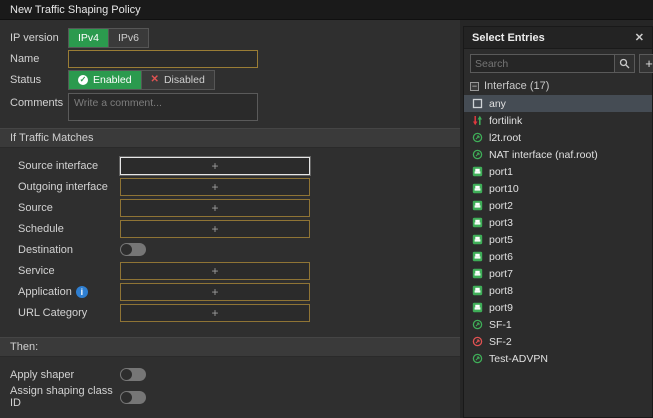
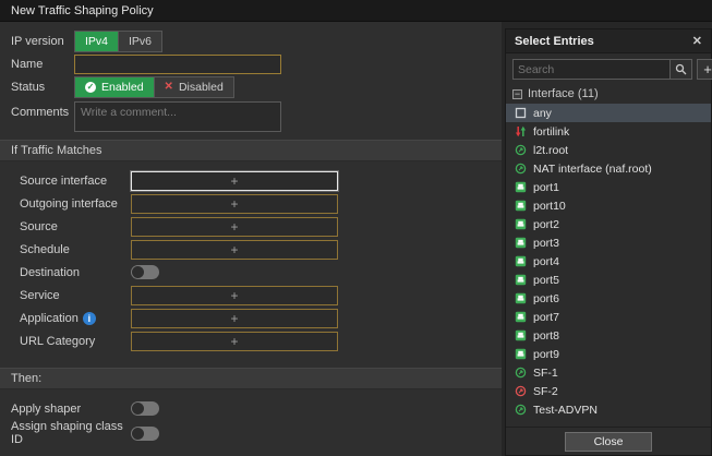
  New Traffic Shaping Policy
  IP version
  IPv4
  IPv6
  Name
  Status
  Enabled
  Disabled
  Comments
  Write a comment...
  If Traffic Matches
  Source interface
  +
  Outgoing interface
  +
  Source
  +
  Schedule
  +
  Destination
  Service
  +
  Application
  +
  URL Category
  +
  Then:
  Apply shaper
  Assign shaping class ID
  Select Entries
  ✕
  Search
  +
  −
- Interface (17)
+ Interface (11)
  any
  fortilink
  l2t.root
  NAT interface (naf.root)
  port1
  port10
  port2
  port3
+ port4
  port5
  port6
  port7
  port8
  port9
  SF-1
  SF-2
  Test-ADVPN
+ Close
